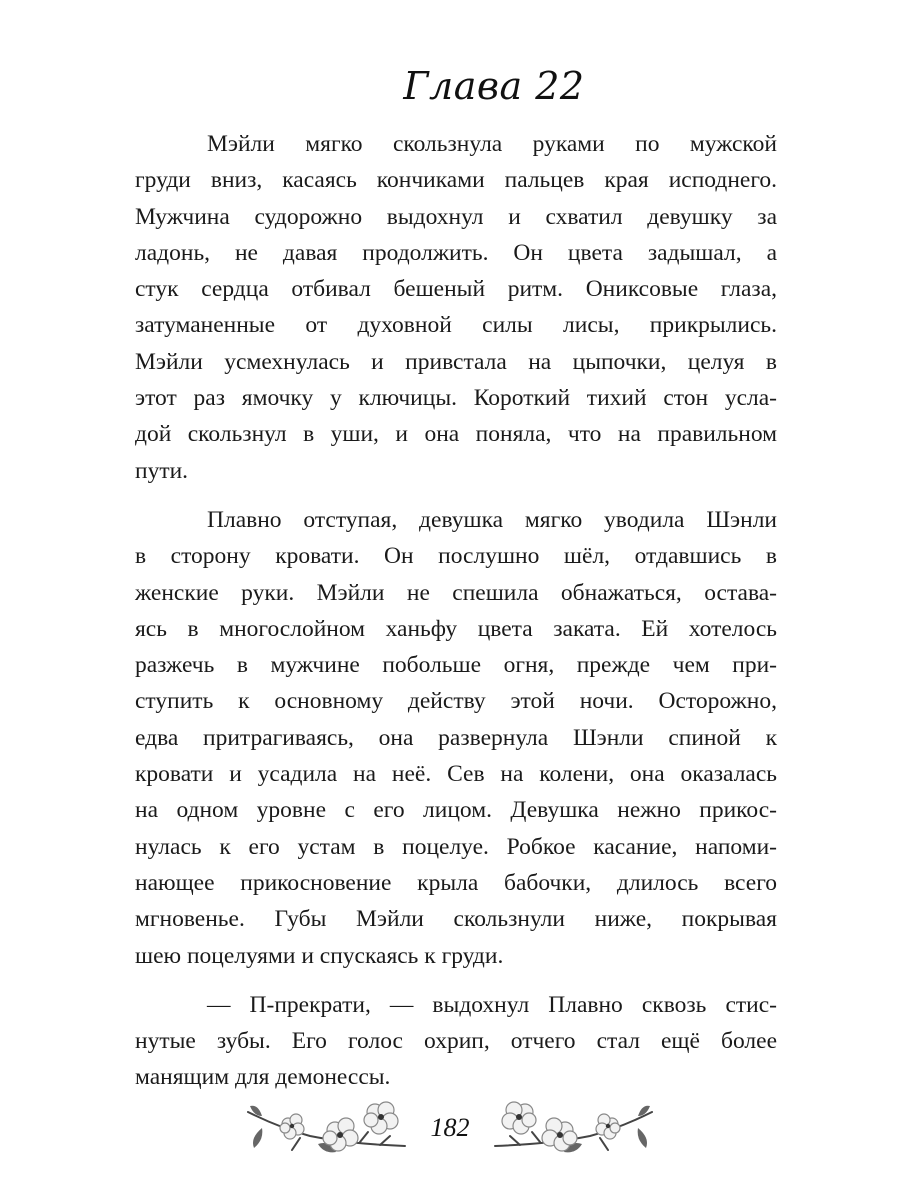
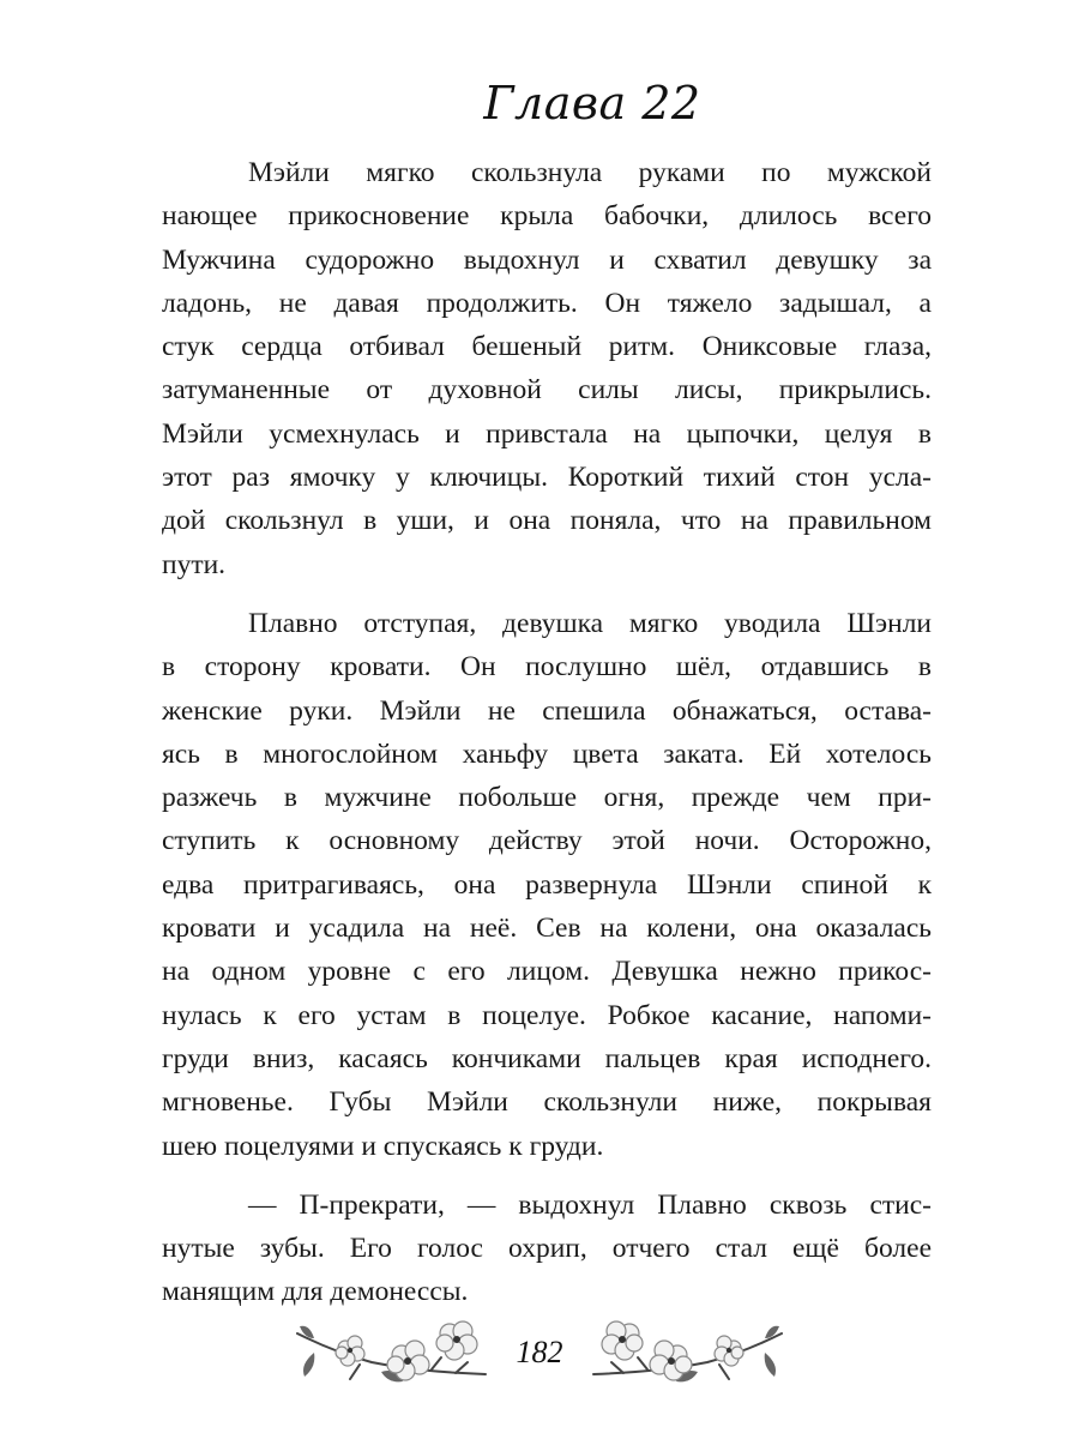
  Глава 22
  Мэйли мягко скользнула руками по мужской
- груди вниз, касаясь кончиками пальцев края исподнего.
+ нающее прикосновение крыла бабочки, длилось всего
  Мужчина судорожно выдохнул и схватил девушку за
- ладонь, не давая продолжить. Он цвета задышал, а
+ ладонь, не давая продолжить. Он тяжело задышал, а
  стук сердца отбивал бешеный ритм. Ониксовые глаза,
  затуманенные от духовной силы лисы, прикрылись.
  Мэйли усмехнулась и привстала на цыпочки, целуя в
  этот раз ямочку у ключицы. Короткий тихий стон усла-
  дой скользнул в уши, и она поняла, что на правильном
  пути.
  Плавно отступая, девушка мягко уводила Шэнли
  в сторону кровати. Он послушно шёл, отдавшись в
  женские руки. Мэйли не спешила обнажаться, остава-
  ясь в многослойном ханьфу цвета заката. Ей хотелось
  разжечь в мужчине побольше огня, прежде чем при-
  ступить к основному действу этой ночи. Осторожно,
  едва притрагиваясь, она развернула Шэнли спиной к
  кровати и усадила на неё. Сев на колени, она оказалась
  на одном уровне с его лицом. Девушка нежно прикос-
  нулась к его устам в поцелуе. Робкое касание, напоми-
- нающее прикосновение крыла бабочки, длилось всего
+ груди вниз, касаясь кончиками пальцев края исподнего.
  мгновенье. Губы Мэйли скользнули ниже, покрывая
  шею поцелуями и спускаясь к груди.
  — П-прекрати, — выдохнул Плавно сквозь стис-
  нутые зубы. Его голос охрип, отчего стал ещё более
  манящим для демонессы.
  182
